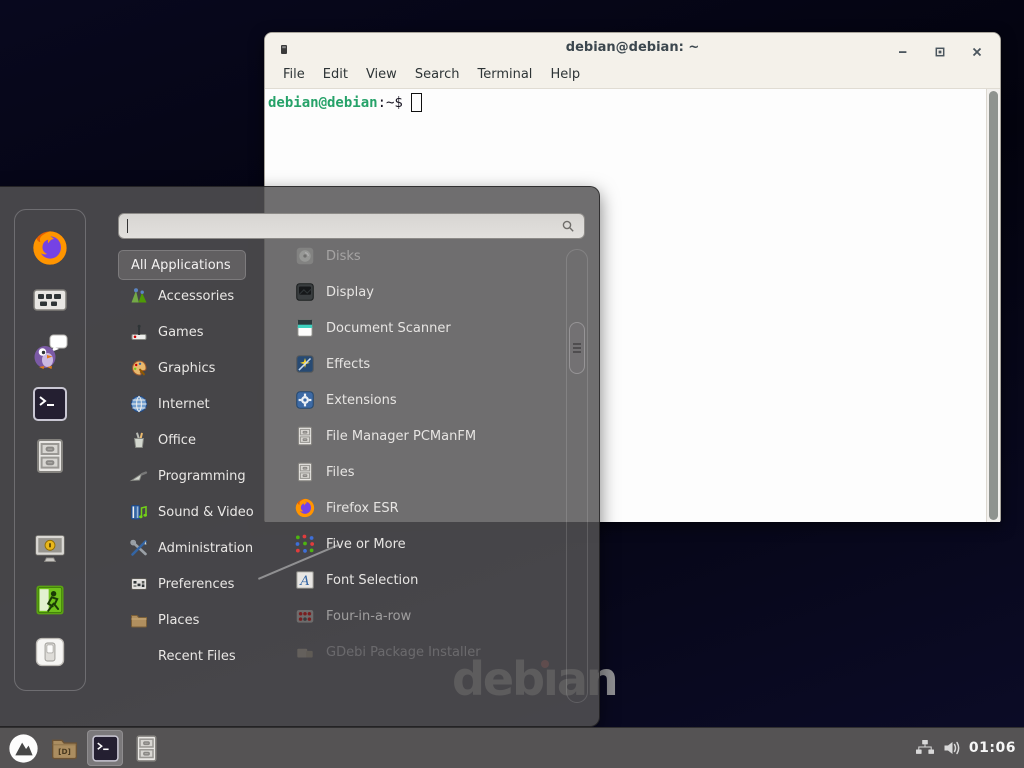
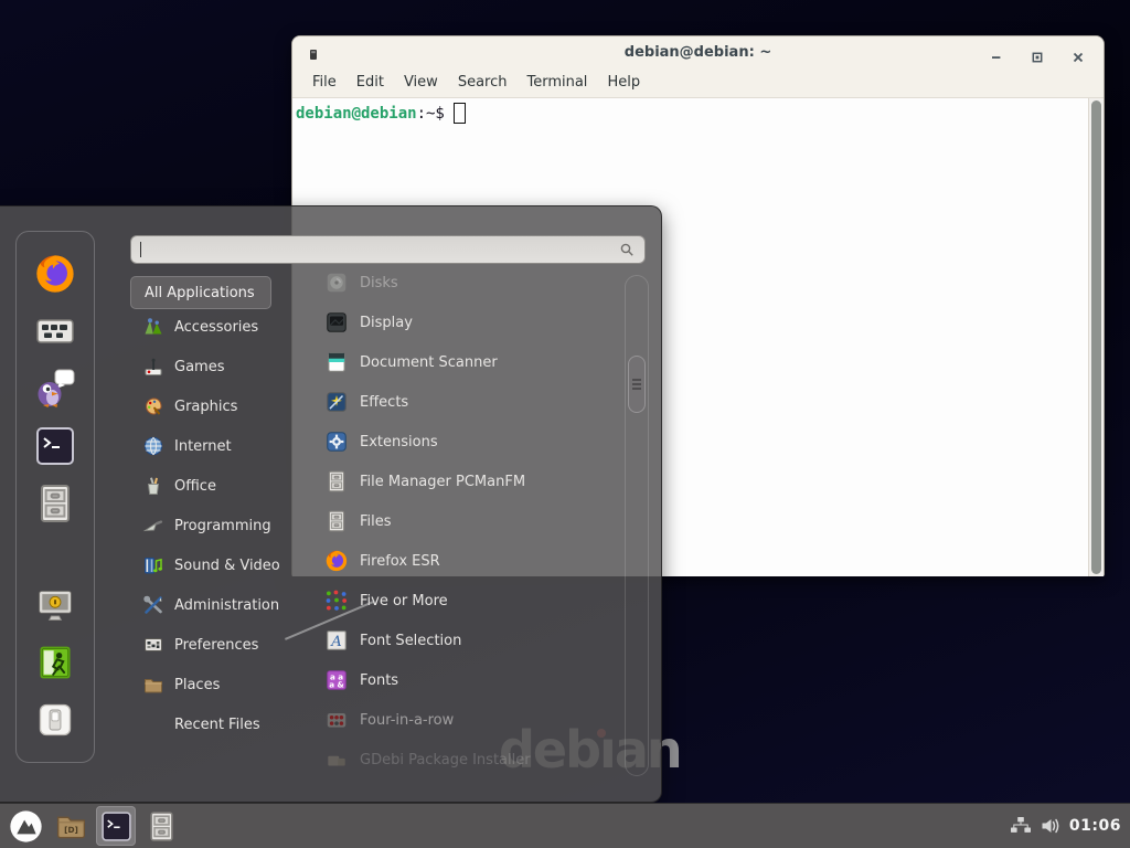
  debıan
  debian@debian: ~
  File
  Edit
  View
  Search
  Terminal
  Help
  debian@debian
  :~$
  All Applications
  Accessories
  Games
  Graphics
  Internet
  Office
  Programming
  Sound & Video
  Administration
  Preferences
  Places
  Recent Files
  Disks
  Display
  Document Scanner
  Effects
  Extensions
  File Manager PCManFM
  Files
  Firefox ESR
  Five or More
  A
  Font Selection
+ a a
+ a &
+ Fonts
  Four-in-a-row
  GDebi Package Installer
  [D]
  01:06
